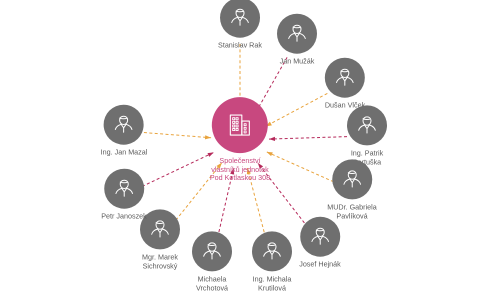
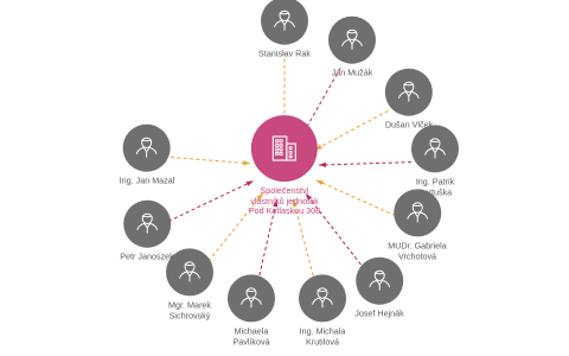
  Společenství
  vlastníků jednotek
  Pod Kotlaskou 308
  Stanislav Rak
  Jan Mužák
  Dušan Vlče
  Ing. Patrik
  MUDr. Gabriela
- Pavlíková
+ Vrchotová
  Josef Hejnák
  Ing. Michala
  Krutilová
  Michaela
- Vrchotová
+ Pavlíková
  Mgr. Marek
  Sichrovský
  Petr Janoszek
  Ing. Jan Mazal
